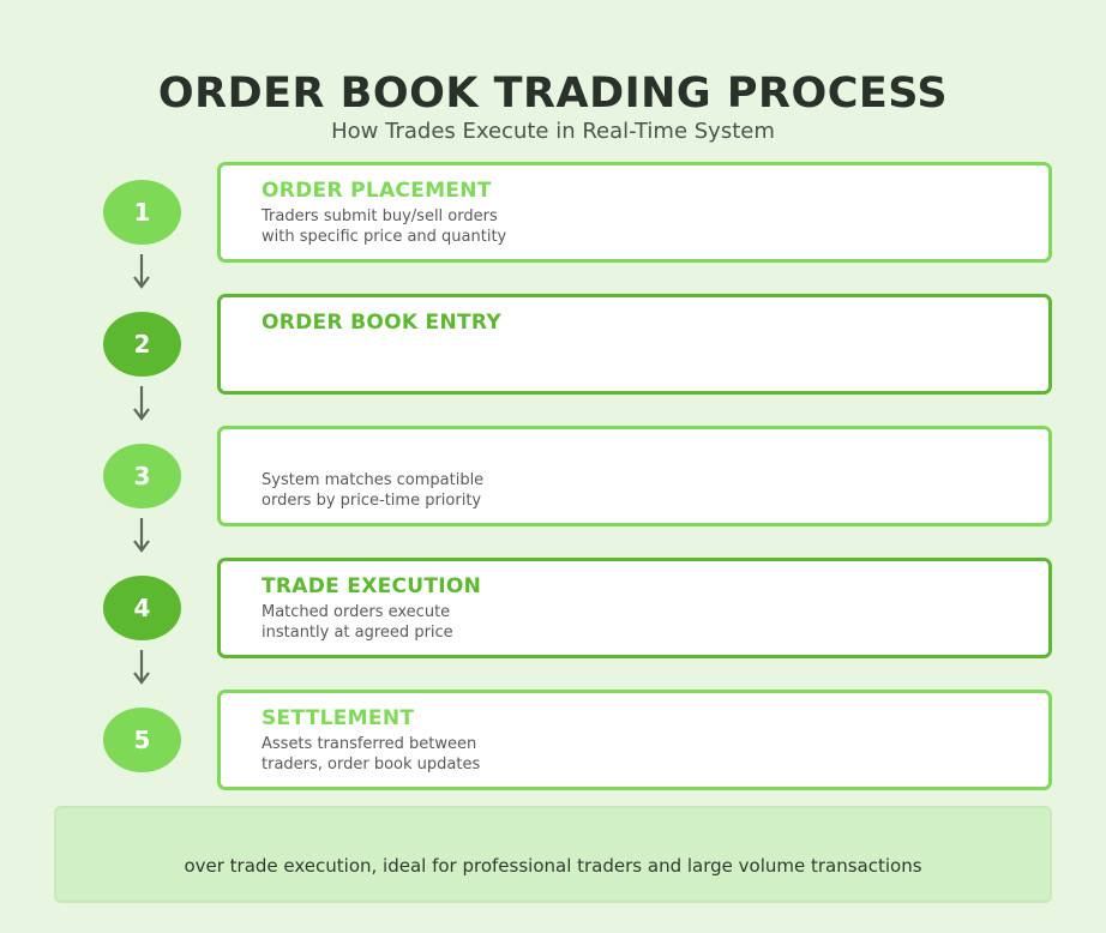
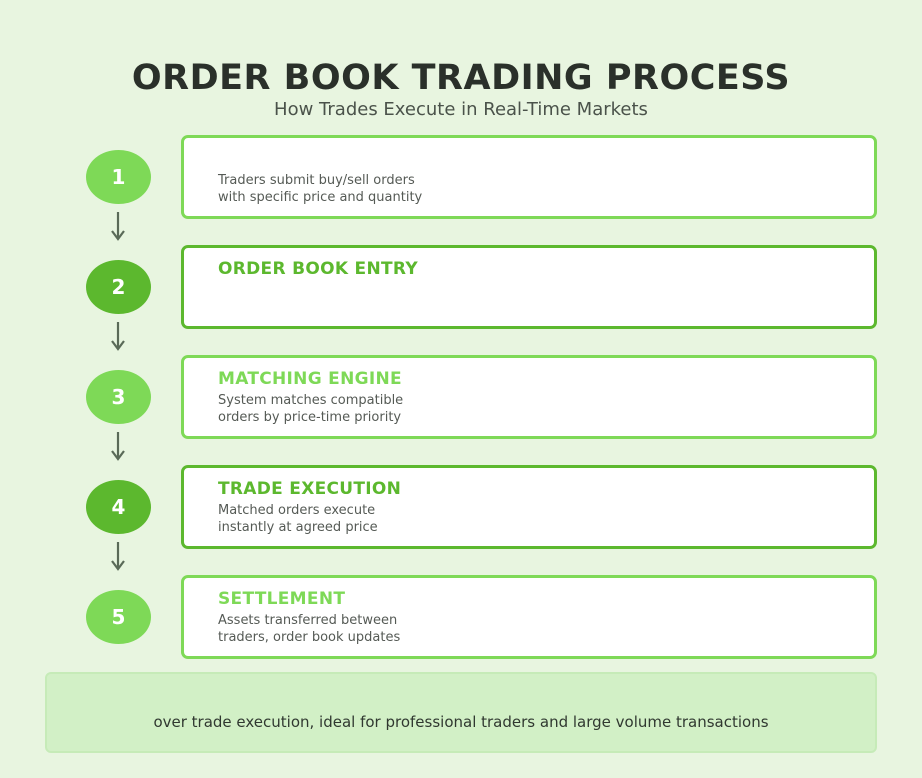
  ORDER BOOK TRADING PROCESS
- How Trades Execute in Real-Time System
+ How Trades Execute in Real-Time Markets
  1
- ORDER PLACEMENT
  Traders submit buy/sell orders
  with specific price and quantity
  2
  ORDER BOOK ENTRY
  3
+ MATCHING ENGINE
  System matches compatible
  orders by price-time priority
  4
  TRADE EXECUTION
  Matched orders execute
  instantly at agreed price
  5
  SETTLEMENT
  Assets transferred between
  traders, order book updates
  over trade execution, ideal for professional traders and large volume transactions
